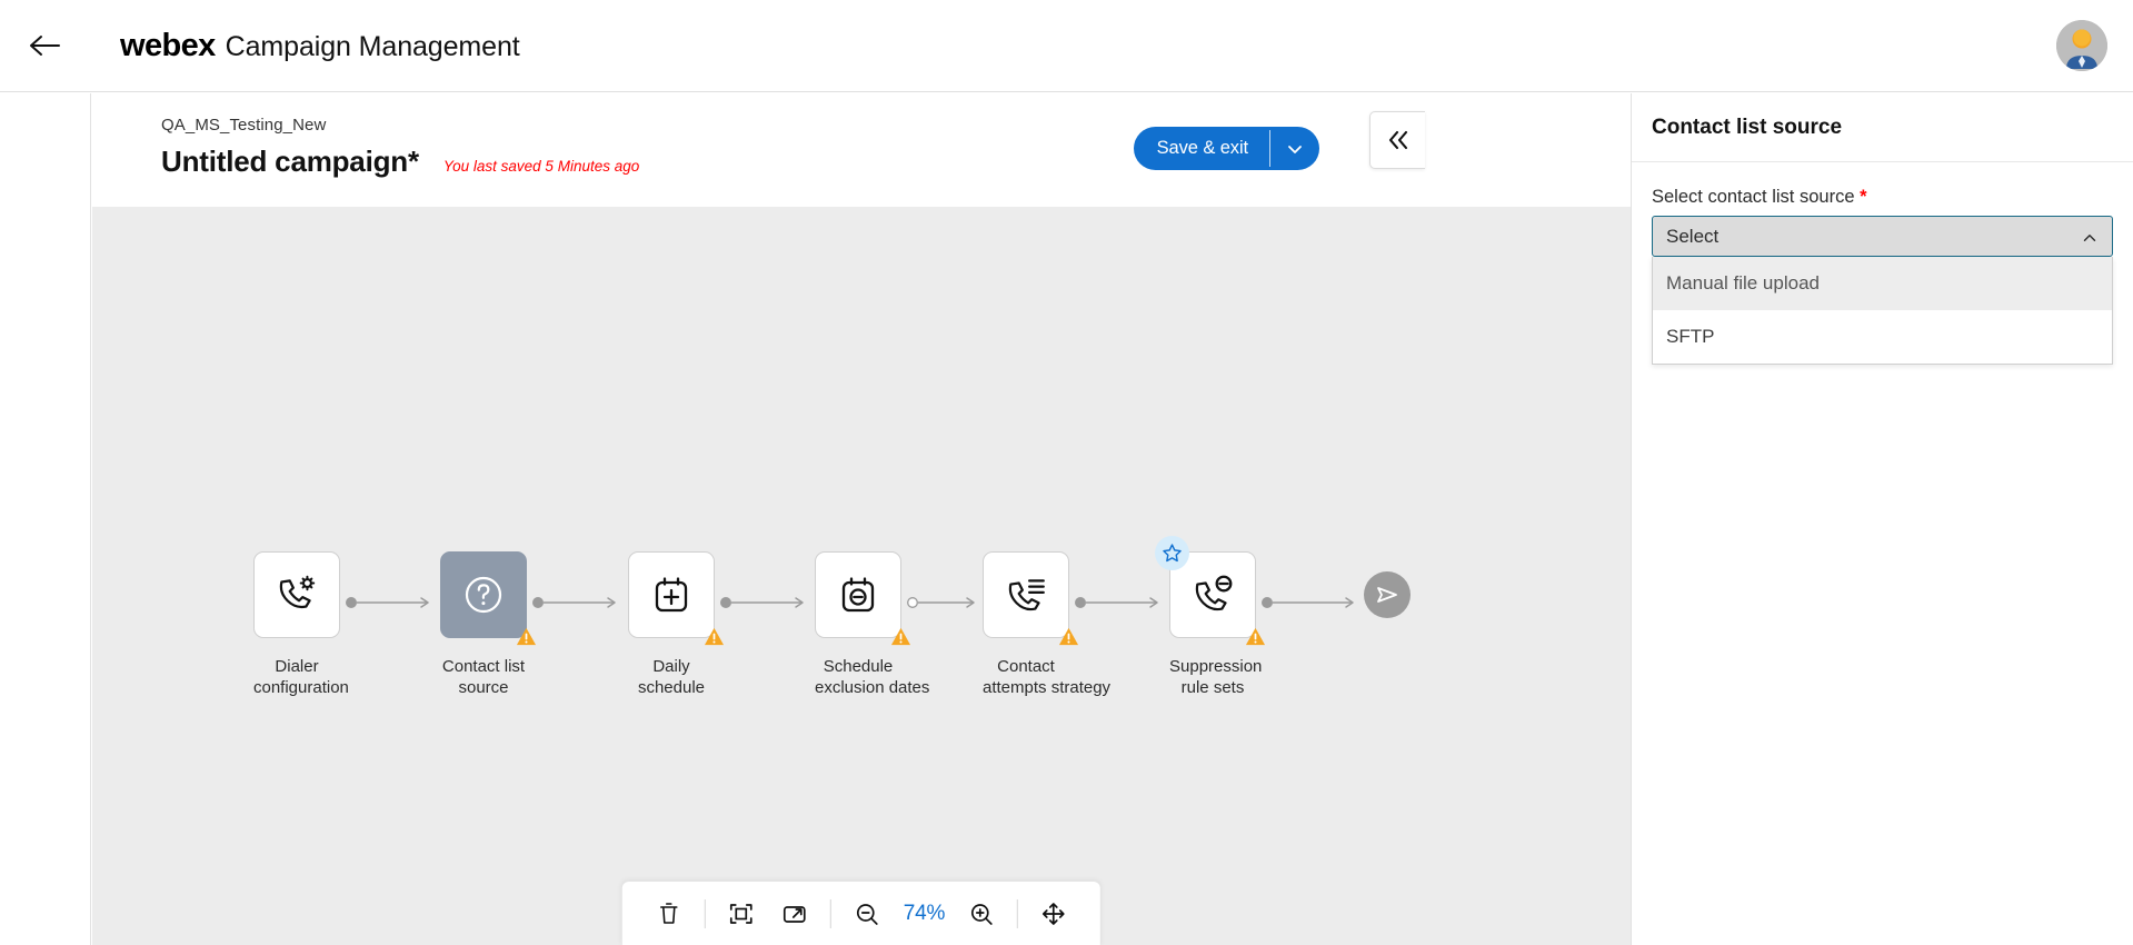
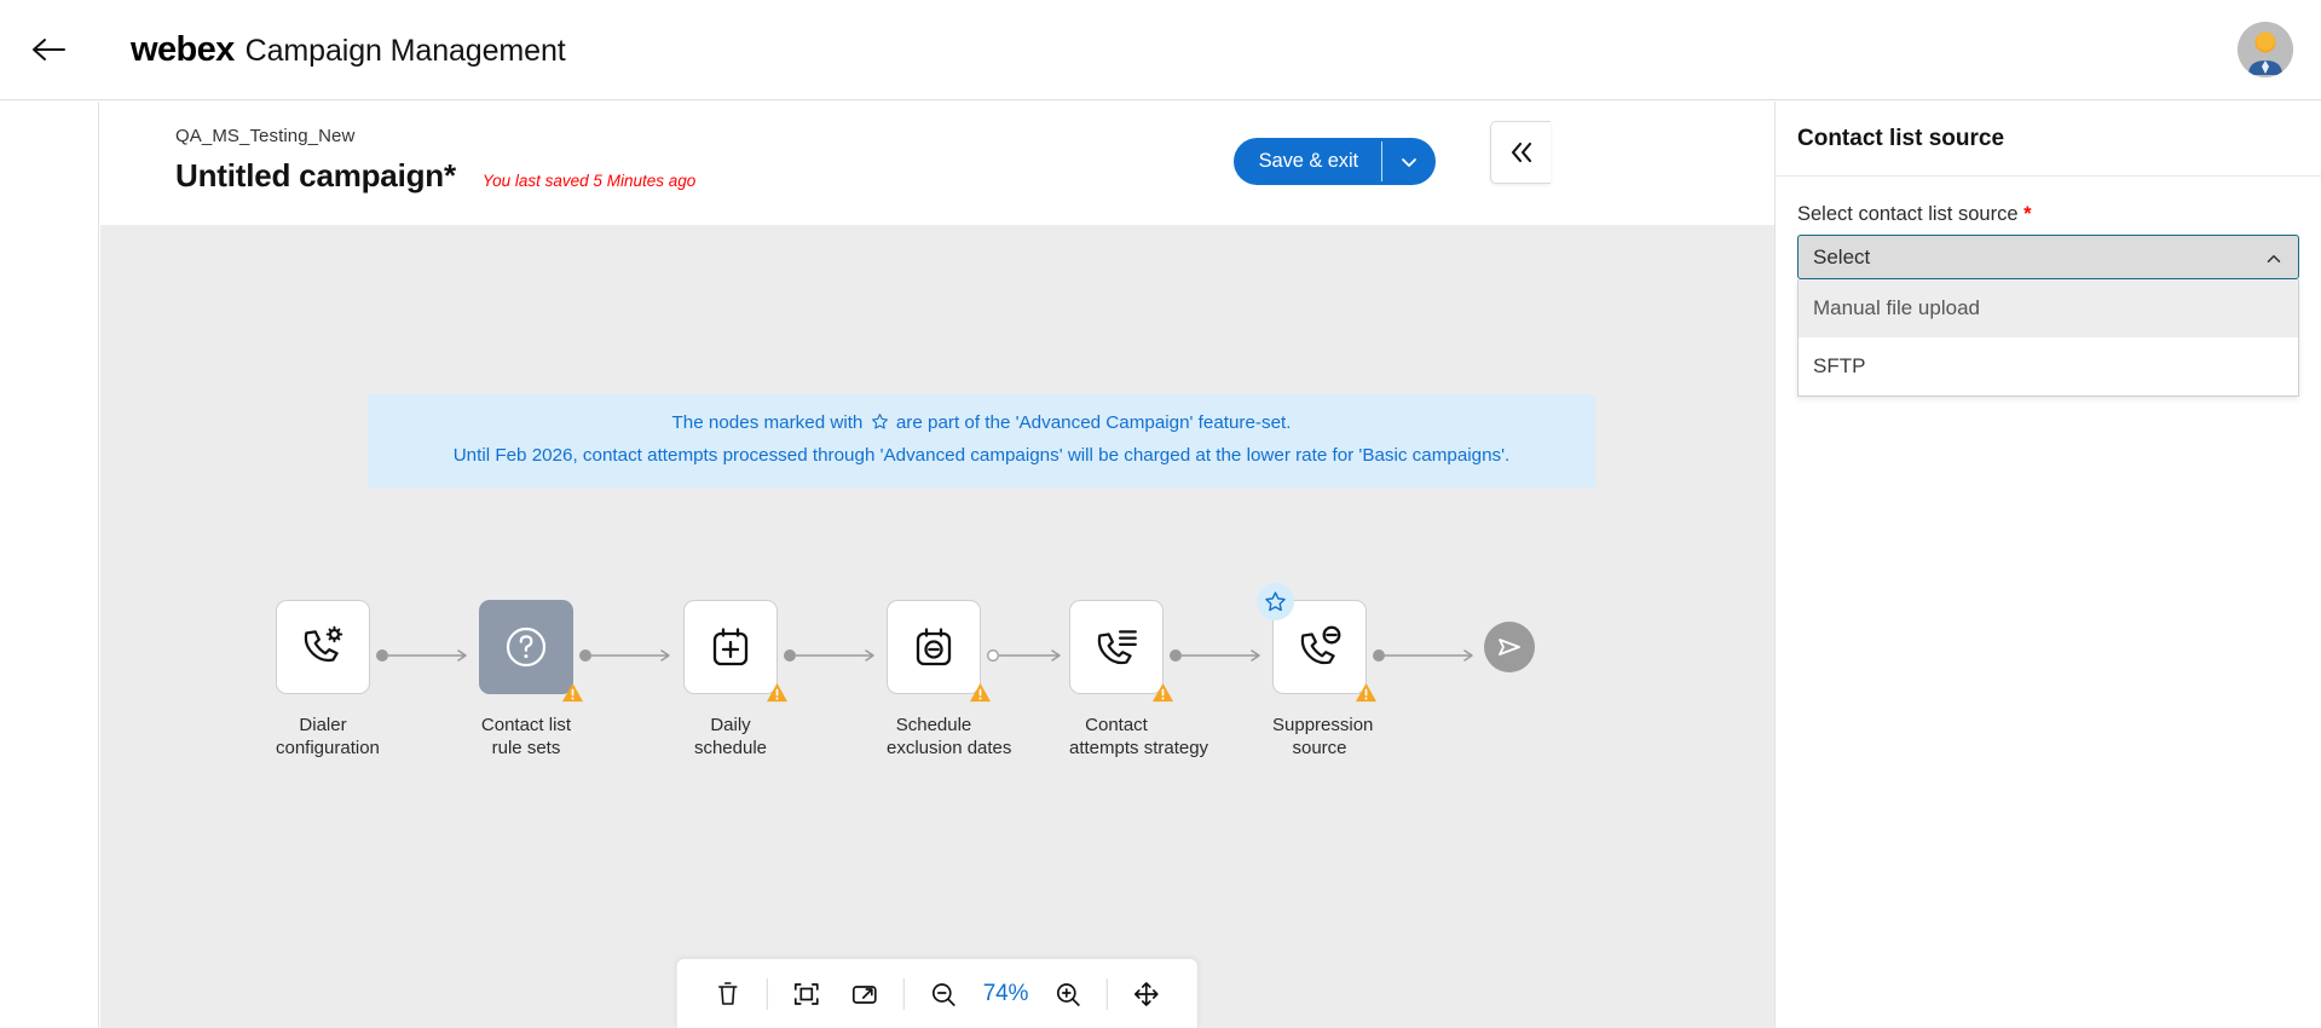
  webex
  Campaign Management
  QA_MS_Testing_New
  Untitled campaign*
  You last saved 5 Minutes ago
  Save & exit
+ The nodes marked with are part of the 'Advanced Campaign' feature-set.
+ Until Feb 2026, contact attempts processed through 'Advanced campaigns' will be charged at the lower rate for 'Basic campaigns'.
  Dialer
  configuration
  Contact list
- source
+ rule sets
  Daily
  schedule
  Schedule
  exclusion dates
  Contact
  attempts strategy
  Suppression
- rule sets
+ source
  74%
  Contact list source
  Select contact list source *
  Select
  Manual file upload
  SFTP
